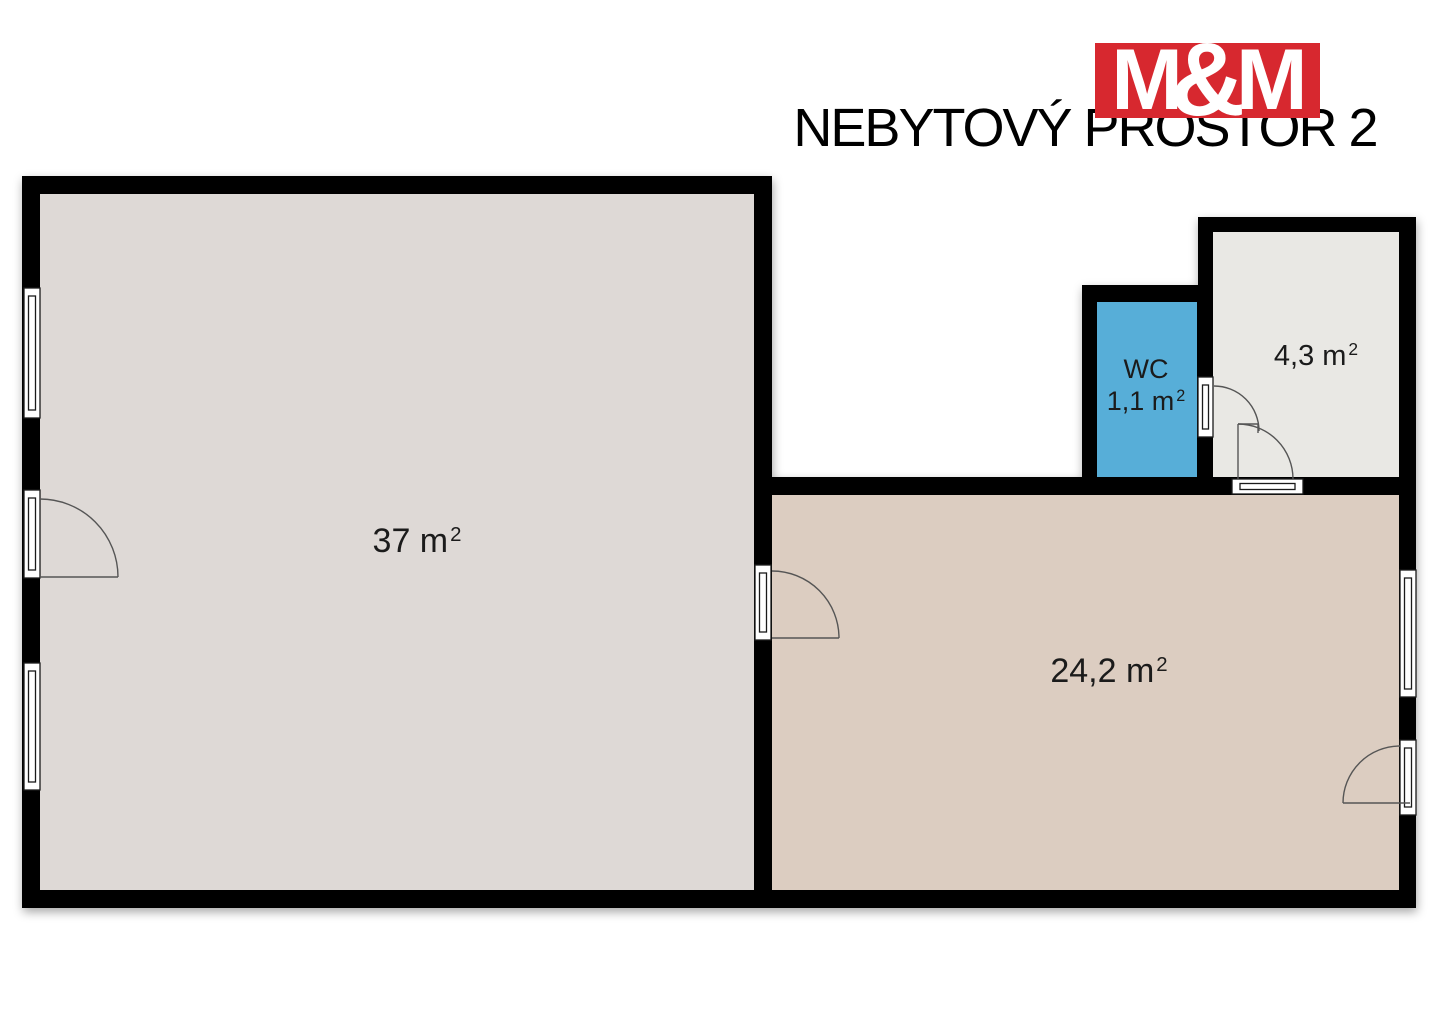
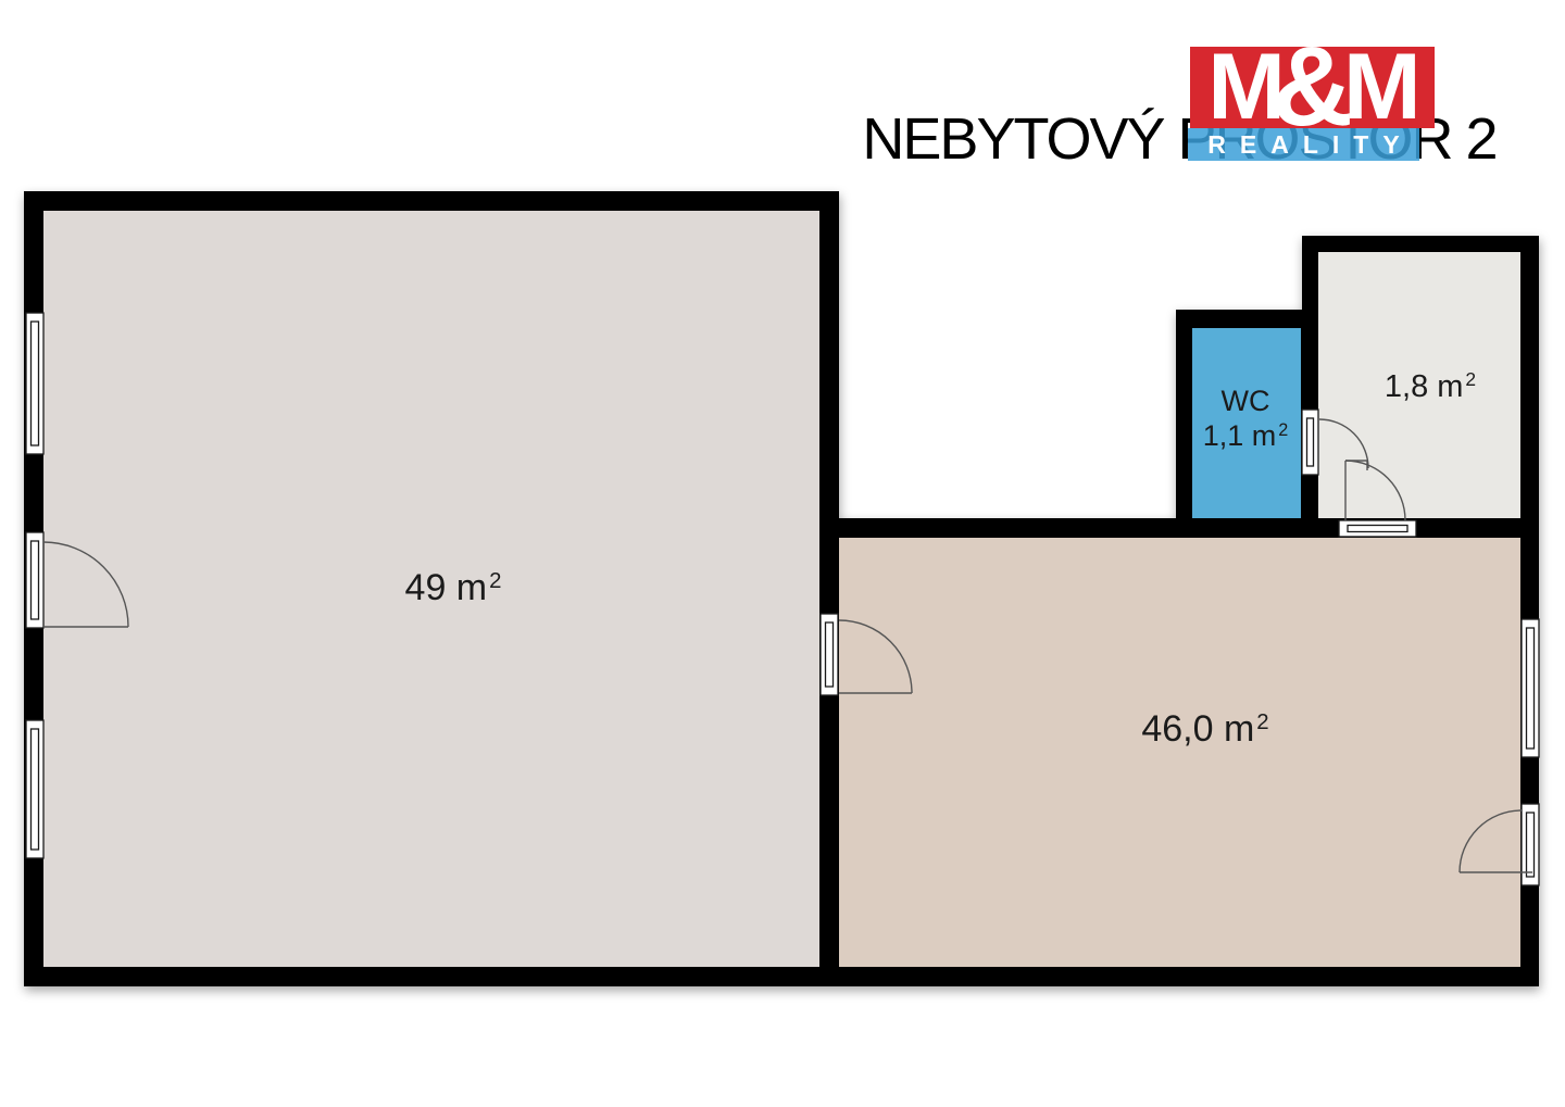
- 37 m2
+ 49 m2
- 24,2 m2
+ 46,0 m2
- 4,3 m2
+ 1,8 m2
  WC
  1,1 m2
  NEBYTOVÝ PROSTOR 2
  M
  &
  M
+ REALITY
